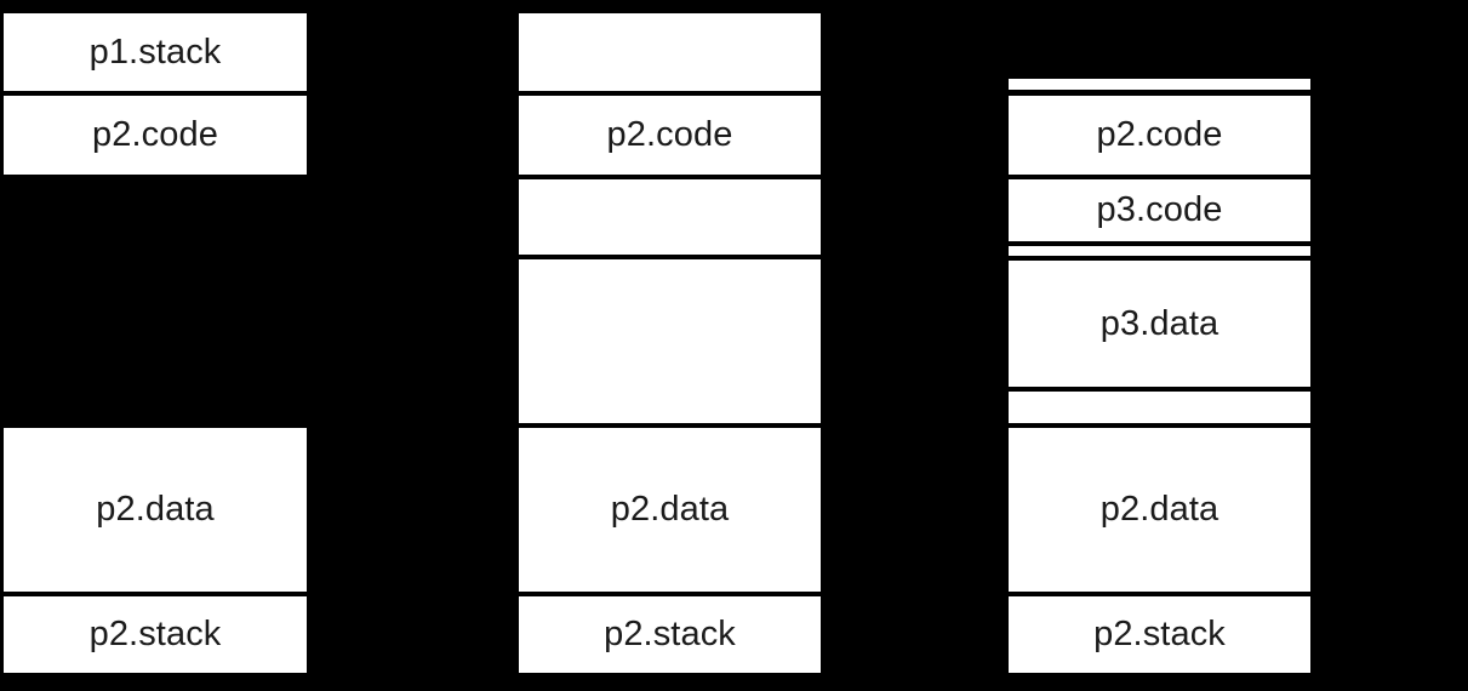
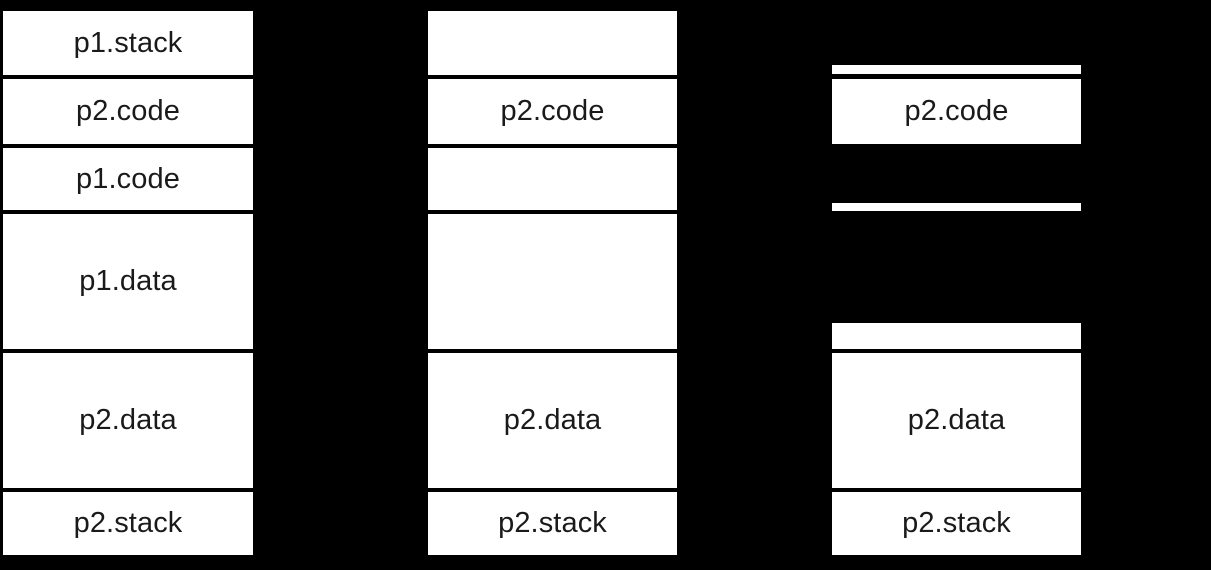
  p1.stack
  p2.code
+ p1.code
+ p1.data
  p2.data
  p2.stack
  p2.code
  p2.data
  p2.stack
  p2.code
- p3.code
- p3.data
  p2.data
  p2.stack
